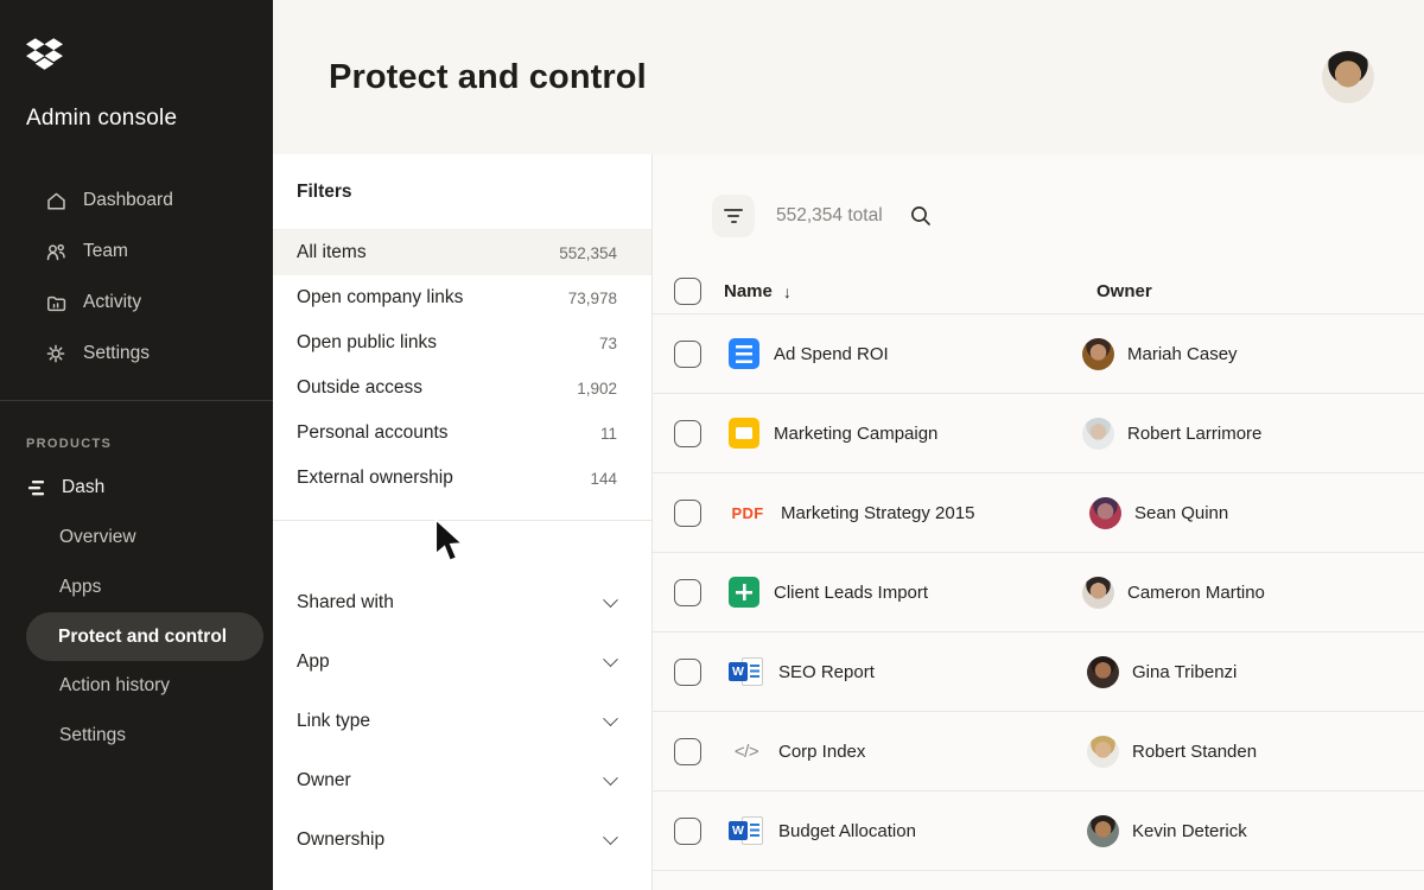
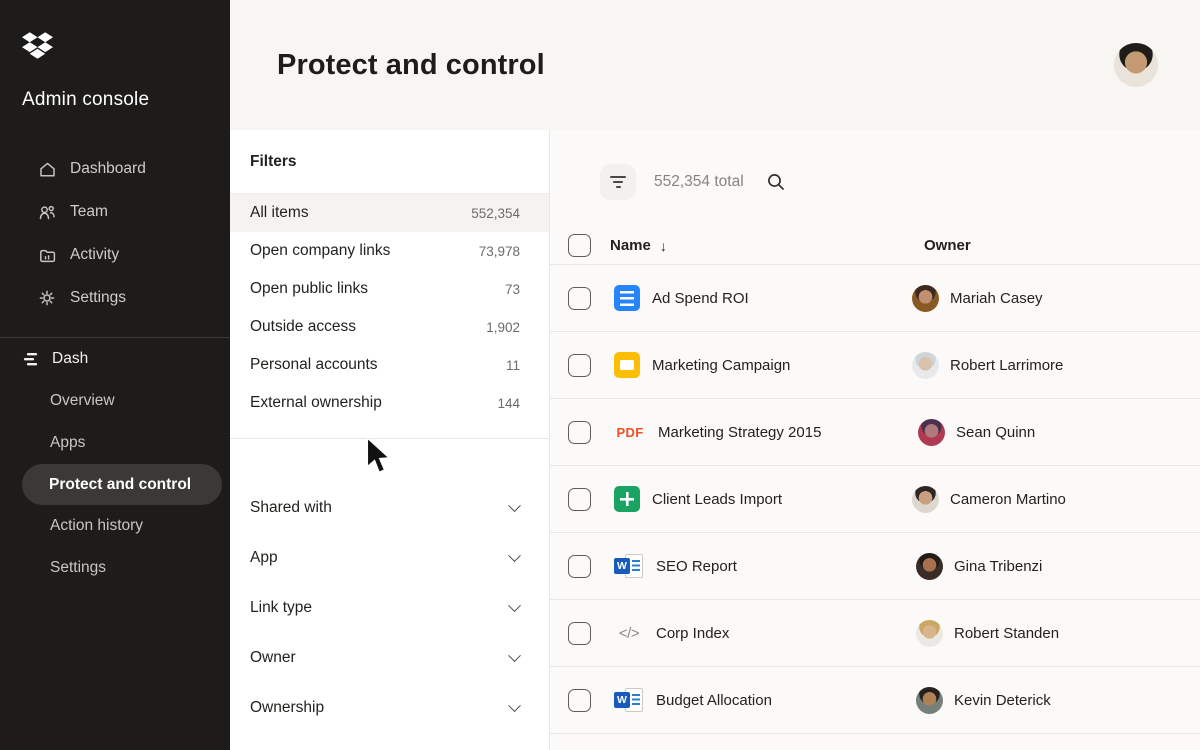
  Admin console
  Dashboard
  Team
  Activity
  Settings
- PRODUCTS
  Dash
  Overview
  Apps
  Protect and control
  Action history
  Settings
  Protect and control
  Filters
  All items
  552,354
  Open company links
  73,978
  Open public links
  73
  Outside access
  1,902
  Personal accounts
  11
  External ownership
  144
  Shared with
  App
  Link type
  Owner
  Ownership
  552,354 total
  Name
  ↓
  Owner
  Ad Spend ROI
  Mariah Casey
  Marketing Campaign
  Robert Larrimore
  PDF
  Marketing Strategy 2015
  Sean Quinn
  Client Leads Import
  Cameron Martino
  SEO Report
  Gina Tribenzi
  </>
  Corp Index
  Robert Standen
  Budget Allocation
  Kevin Deterick
